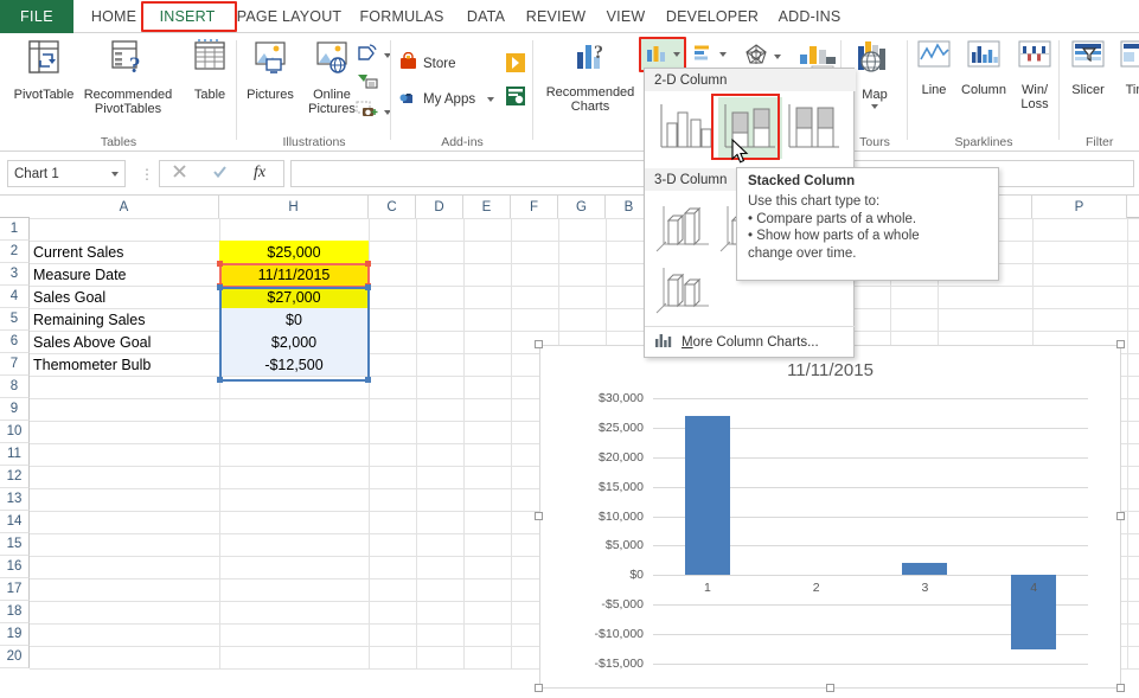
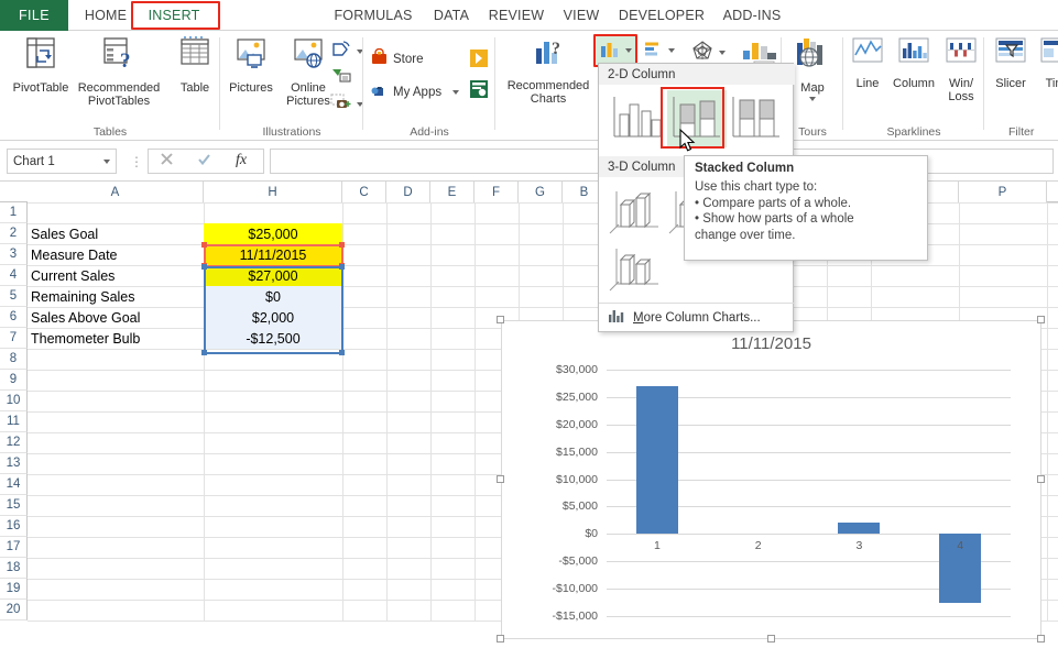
  FILE
  HOME
  INSERT
- PAGE LAYOUT
  FORMULAS
  DATA
  REVIEW
  VIEW
  DEVELOPER
  ADD-INS
  PivotTable
  ?
  Recommended
  PivotTables
  Table
  Tables
  Pictures
  Online
  Pictures
  Illustrations
  Store
  My Apps
  Add-ins
  ?
  Recommended
  Charts
  Map
  Tours
  Line
  Column
  Win/
  Loss
  Sparklines
  Slicer
  Filter
  Chart 1
  ⋮
  fx
  A
  H
  C
  D
  E
  F
  G
  B
  P
  1
  2
  3
  4
  5
  6
  7
  8
  9
  10
  11
  12
  13
  14
  15
  16
  17
  18
  19
  20
- Current Sales
+ Sales Goal
  $25,000
  Measure Date
  11/11/2015
- Sales Goal
+ Current Sales
  $27,000
  Remaining Sales
  $0
  Sales Above Goal
  $2,000
  Themometer Bulb
  -$12,500
  11/11/2015
  $30,000
  $25,000
  $20,000
  $15,000
  $10,000
  $5,000
  $0
  -$5,000
  -$10,000
  -$15,000
  1
  2
  3
  4
  2-D Column
  3-D Column
  More Column Charts...
  Stacked Column
  Use this chart type to:
  • Compare parts of a whole.
  • Show how parts of a whole
  change over time.
